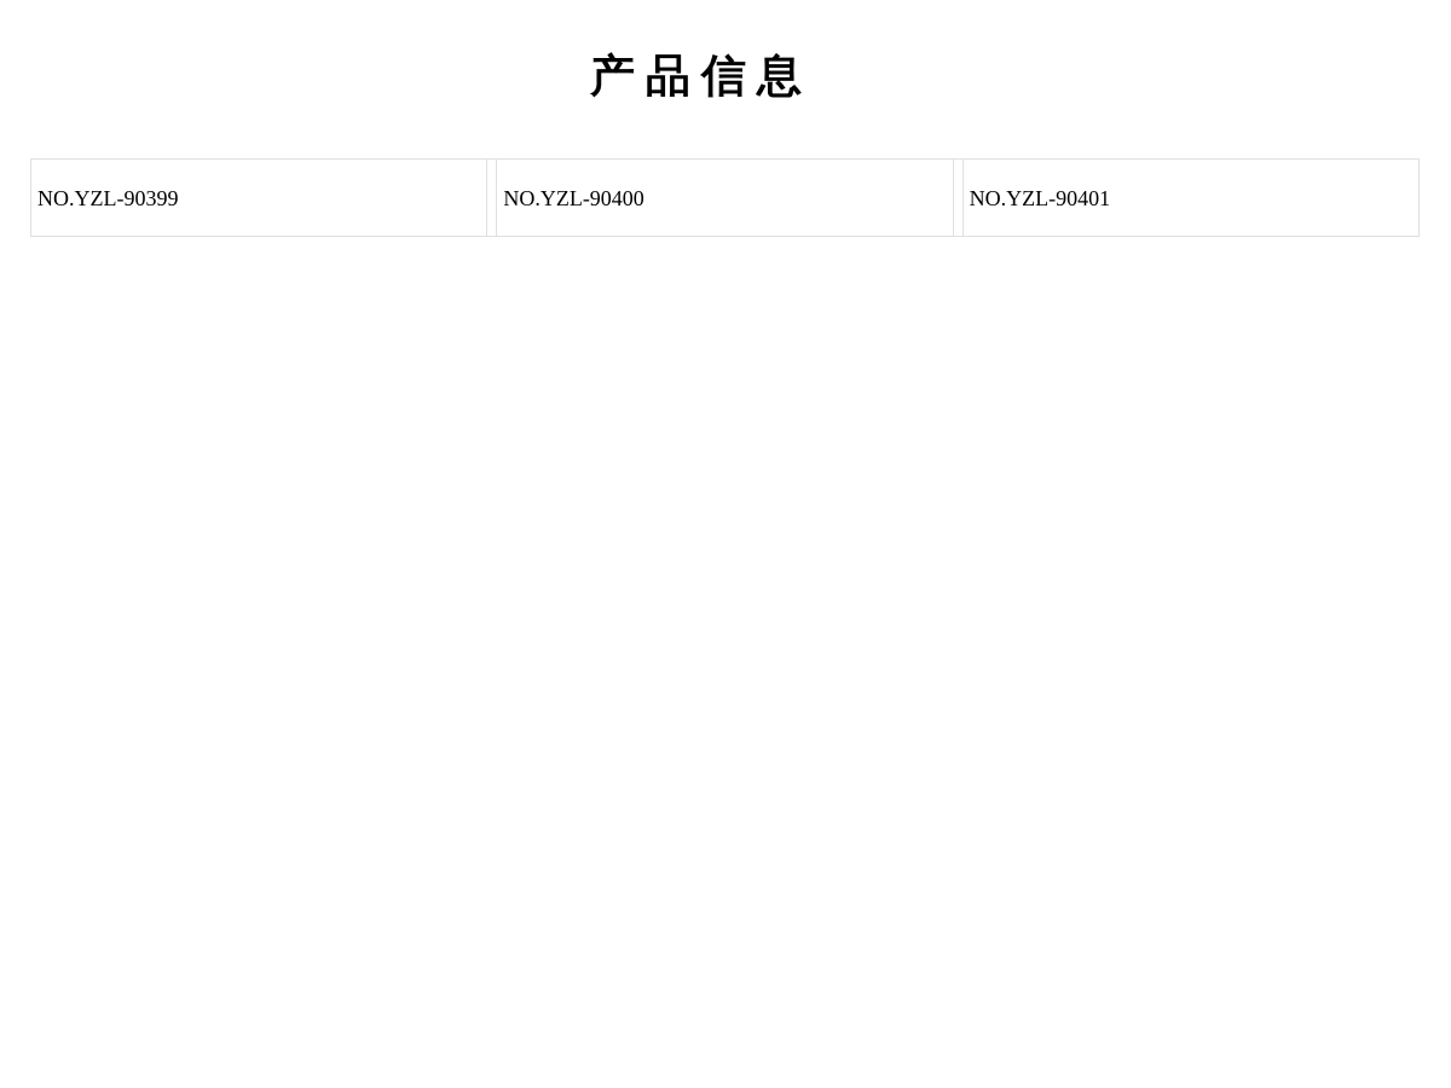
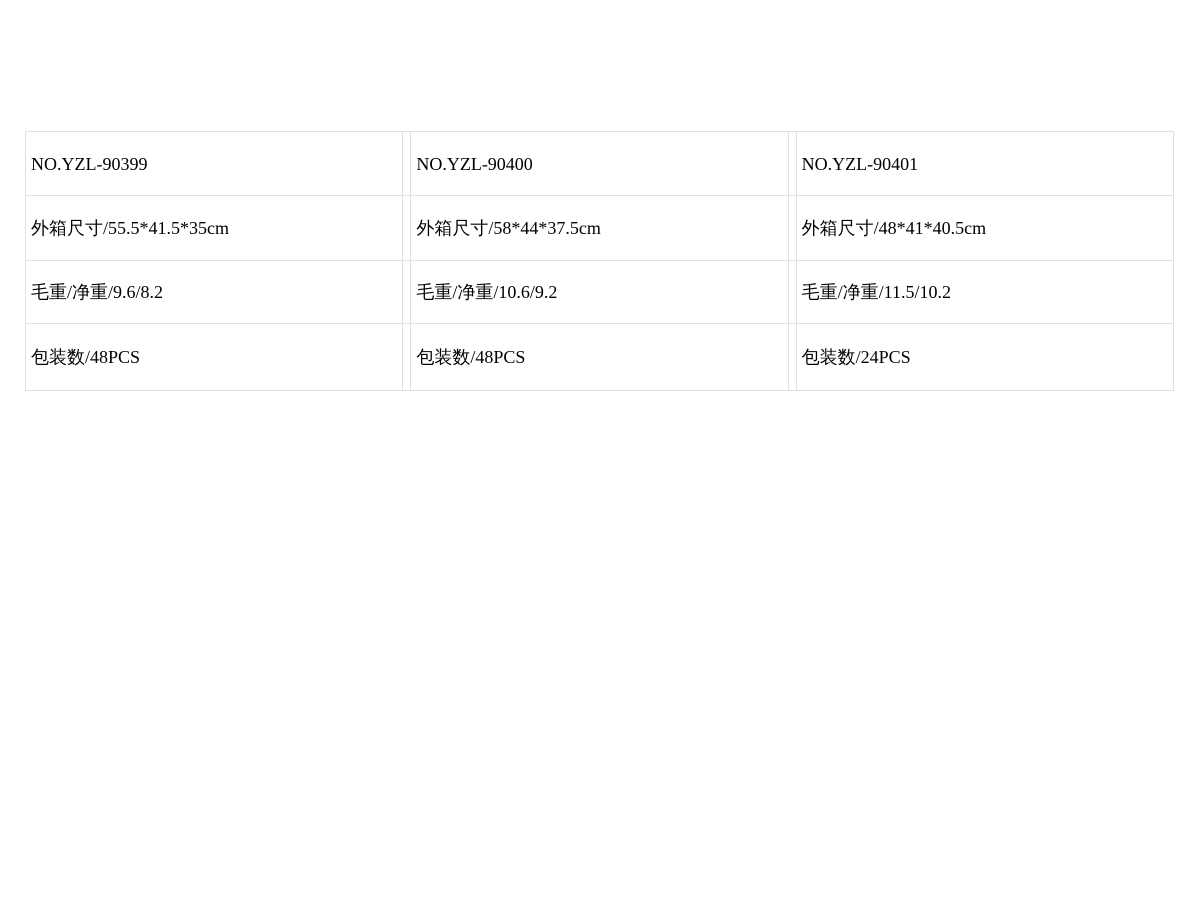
- 产品信息
  NO.YZL-90399		NO.YZL-90400		NO.YZL-90401
+ 外箱尺寸/55.5*41.5*35cm		外箱尺寸/58*44*37.5cm		外箱尺寸/48*41*40.5cm
+ 毛重/净重/9.6/8.2		毛重/净重/10.6/9.2		毛重/净重/11.5/10.2
+ 包装数/48PCS		包装数/48PCS		包装数/24PCS
